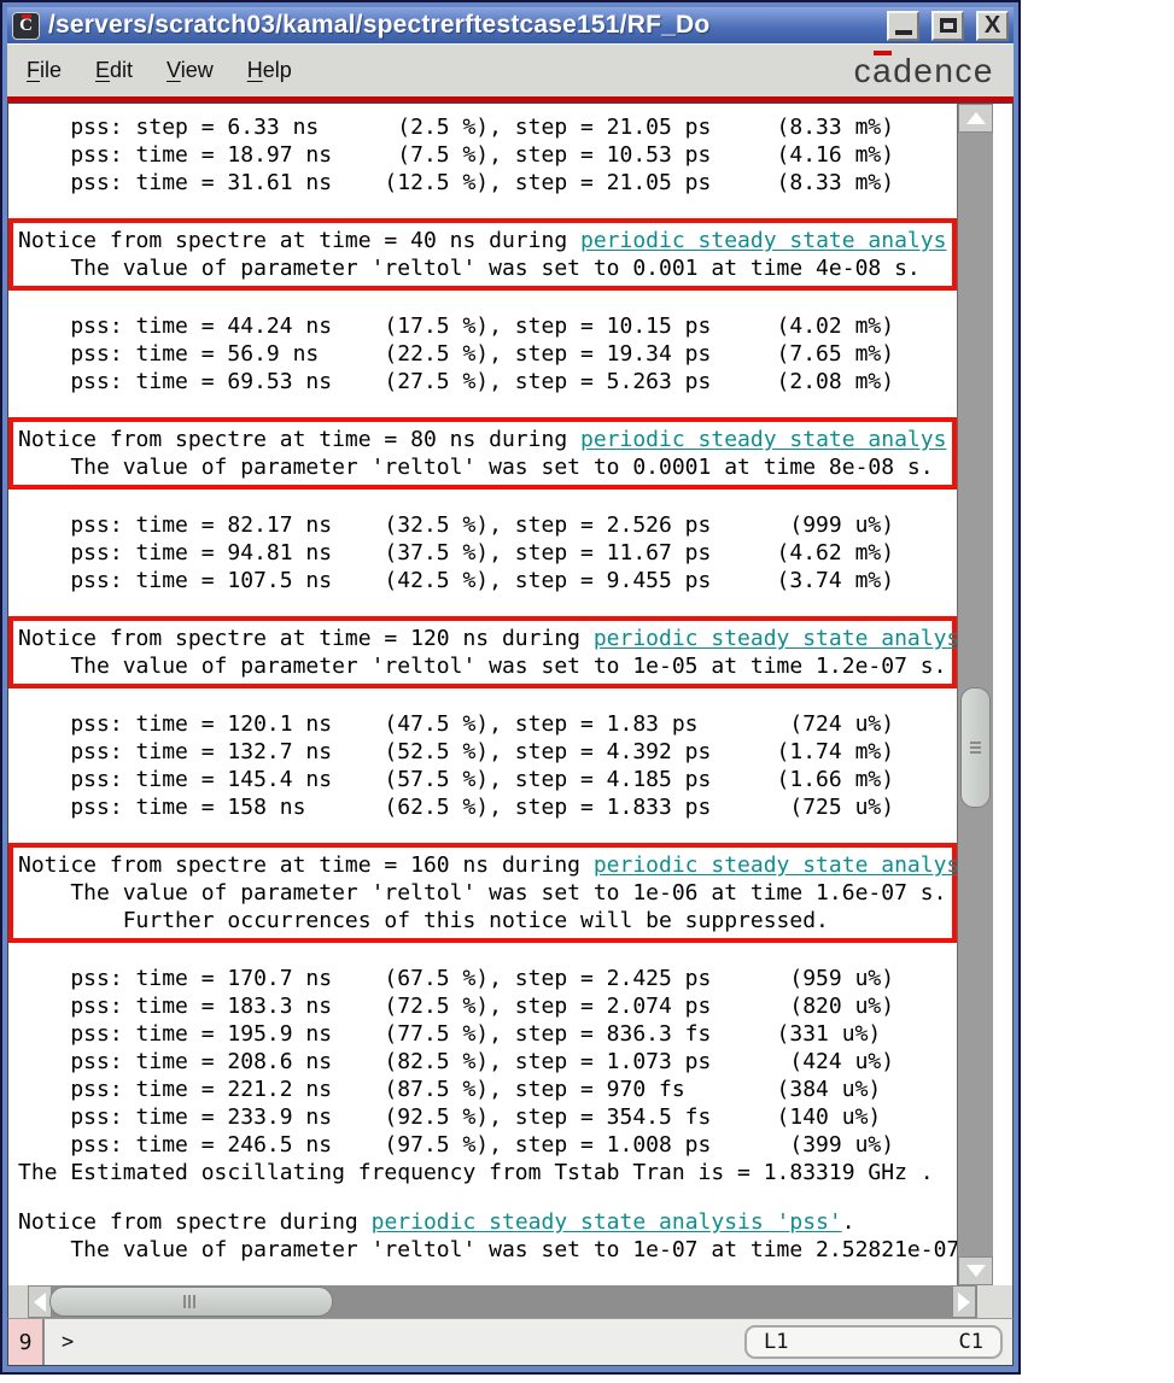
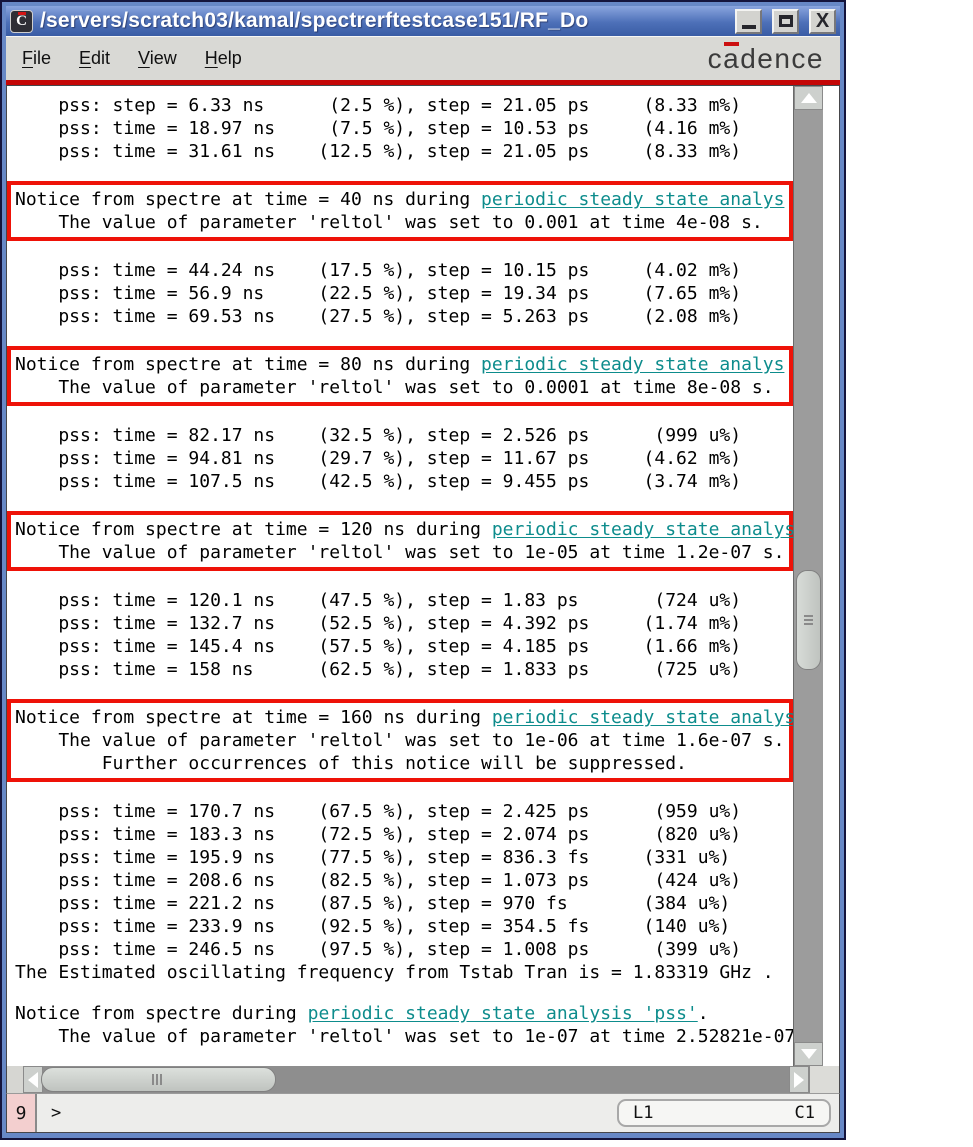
  C
  /servers/scratch03/kamal/spectrerftestcase151/RF_Do
  X
  File
  Edit
  View
  Help
  cadence
  pss: step = 6.33 ns (2.5 %), step = 21.05 ps (8.33 m%)
  pss: time = 18.97 ns (7.5 %), step = 10.53 ps (4.16 m%)
  pss: time = 31.61 ns (12.5 %), step = 21.05 ps (8.33 m%)
  Notice from spectre at time = 40 ns during periodic steady state analys
  The value of parameter 'reltol' was set to 0.001 at time 4e-08 s.
  pss: time = 44.24 ns (17.5 %), step = 10.15 ps (4.02 m%)
  pss: time = 56.9 ns (22.5 %), step = 19.34 ps (7.65 m%)
  pss: time = 69.53 ns (27.5 %), step = 5.263 ps (2.08 m%)
  Notice from spectre at time = 80 ns during periodic steady state analys
  The value of parameter 'reltol' was set to 0.0001 at time 8e-08 s.
  pss: time = 82.17 ns (32.5 %), step = 2.526 ps (999 u%)
- pss: time = 94.81 ns (37.5 %), step = 11.67 ps (4.62 m%)
+ pss: time = 94.81 ns (29.7 %), step = 11.67 ps (4.62 m%)
  pss: time = 107.5 ns (42.5 %), step = 9.455 ps (3.74 m%)
  Notice from spectre at time = 120 ns during periodic steady state analys
  The value of parameter 'reltol' was set to 1e-05 at time 1.2e-07 s.
  pss: time = 120.1 ns (47.5 %), step = 1.83 ps (724 u%)
  pss: time = 132.7 ns (52.5 %), step = 4.392 ps (1.74 m%)
  pss: time = 145.4 ns (57.5 %), step = 4.185 ps (1.66 m%)
  pss: time = 158 ns (62.5 %), step = 1.833 ps (725 u%)
  Notice from spectre at time = 160 ns during periodic steady state analys
  The value of parameter 'reltol' was set to 1e-06 at time 1.6e-07 s.
  Further occurrences of this notice will be suppressed.
  pss: time = 170.7 ns (67.5 %), step = 2.425 ps (959 u%)
  pss: time = 183.3 ns (72.5 %), step = 2.074 ps (820 u%)
  pss: time = 195.9 ns (77.5 %), step = 836.3 fs (331 u%)
  pss: time = 208.6 ns (82.5 %), step = 1.073 ps (424 u%)
  pss: time = 221.2 ns (87.5 %), step = 970 fs (384 u%)
  pss: time = 233.9 ns (92.5 %), step = 354.5 fs (140 u%)
  pss: time = 246.5 ns (97.5 %), step = 1.008 ps (399 u%)
  The Estimated oscillating frequency from Tstab Tran is = 1.83319 GHz .
  Notice from spectre during periodic steady state analysis 'pss'.
  The value of parameter 'reltol' was set to 1e-07 at time 2.52821e-07
  9
  >
  L1
  C1
